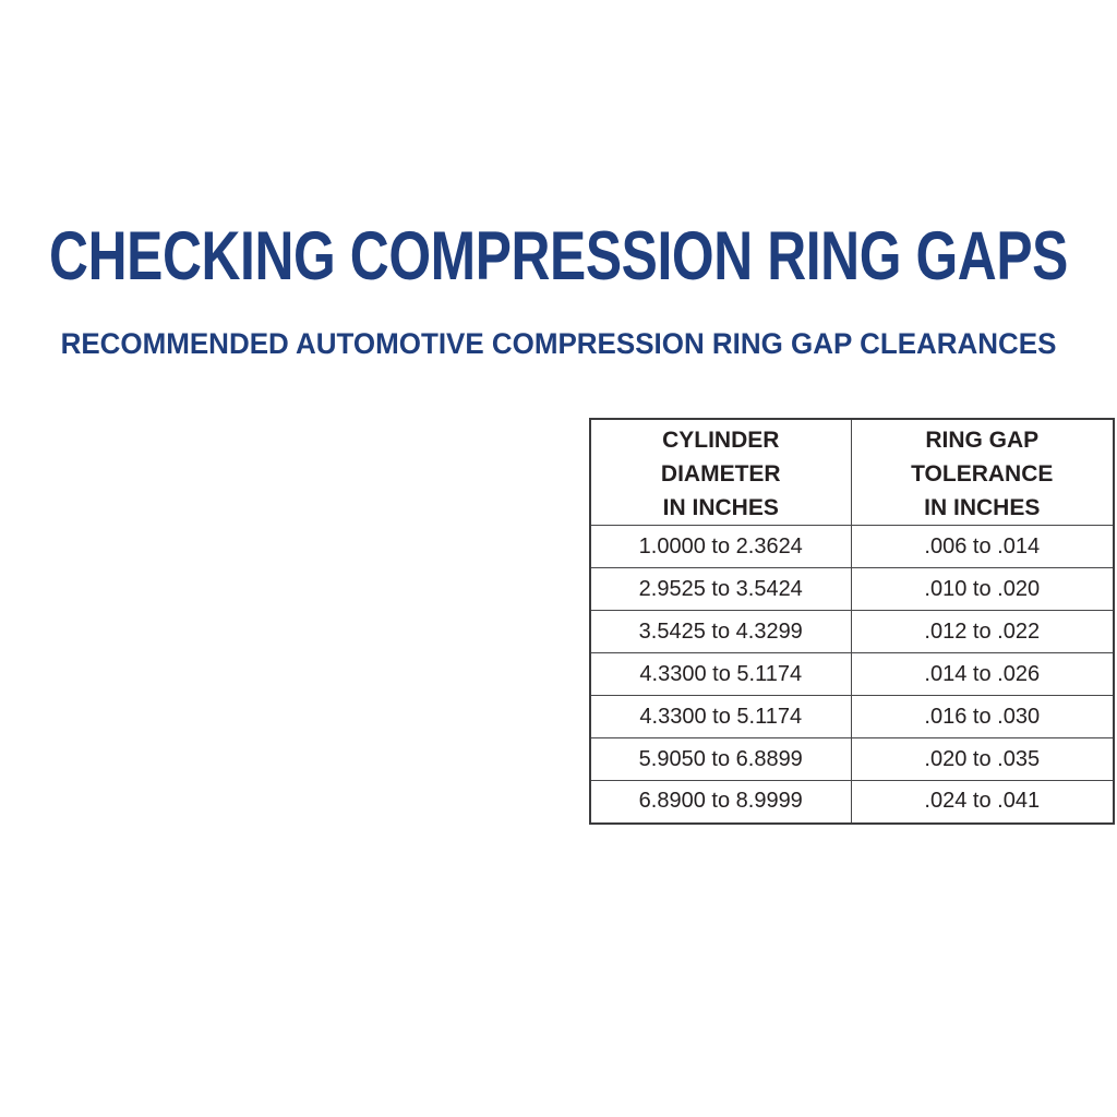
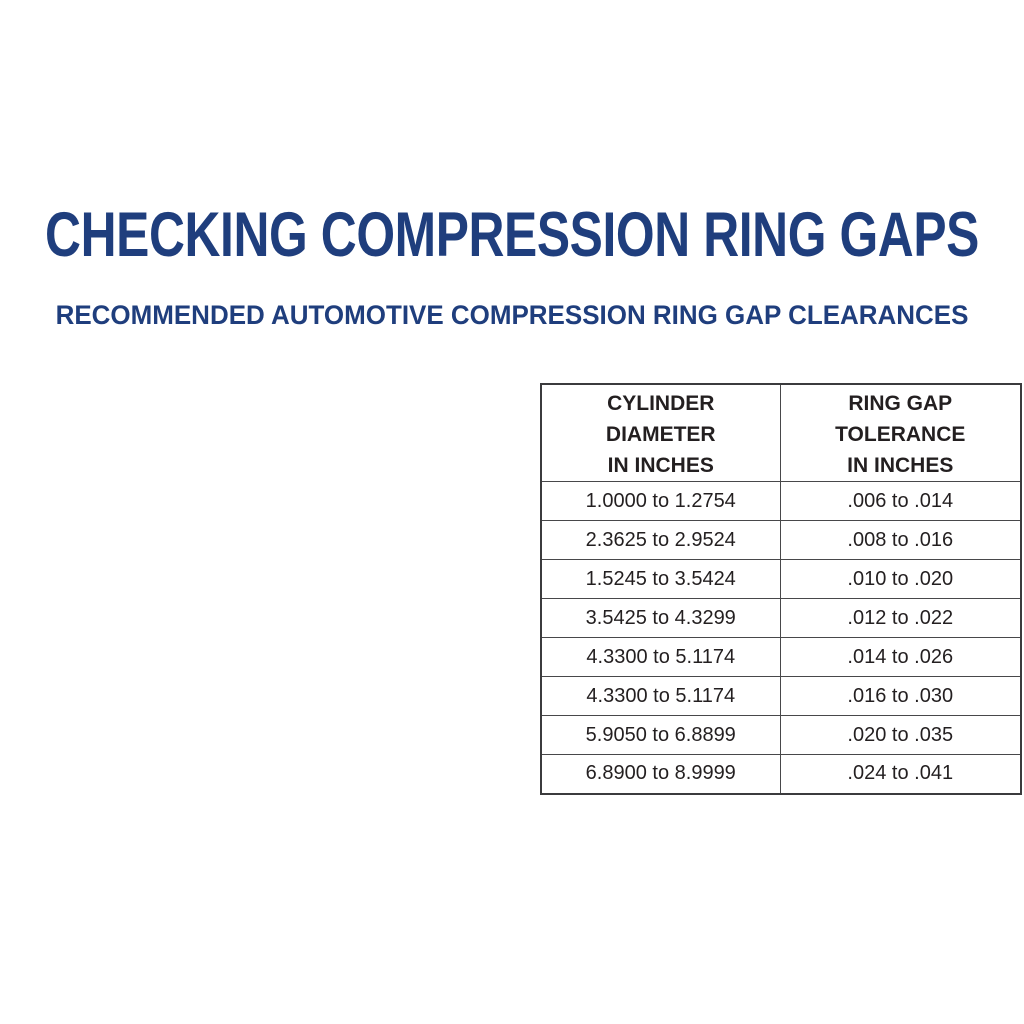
  CHECKING COMPRESSION RING GAPS
  RECOMMENDED AUTOMOTIVE COMPRESSION RING GAP CLEARANCES
  CYLINDER DIAMETER IN INCHES	RING GAP TOLERANCE IN INCHES
- 1.0000 to 2.3624	.006 to .014
+ 1.0000 to 1.2754	.006 to .014
+ 2.3625 to 2.9524	.008 to .016
- 2.9525 to 3.5424	.010 to .020
+ 1.5245 to 3.5424	.010 to .020
  3.5425 to 4.3299	.012 to .022
  4.3300 to 5.1174	.014 to .026
  4.3300 to 5.1174	.016 to .030
  5.9050 to 6.8899	.020 to .035
  6.8900 to 8.9999	.024 to .041
